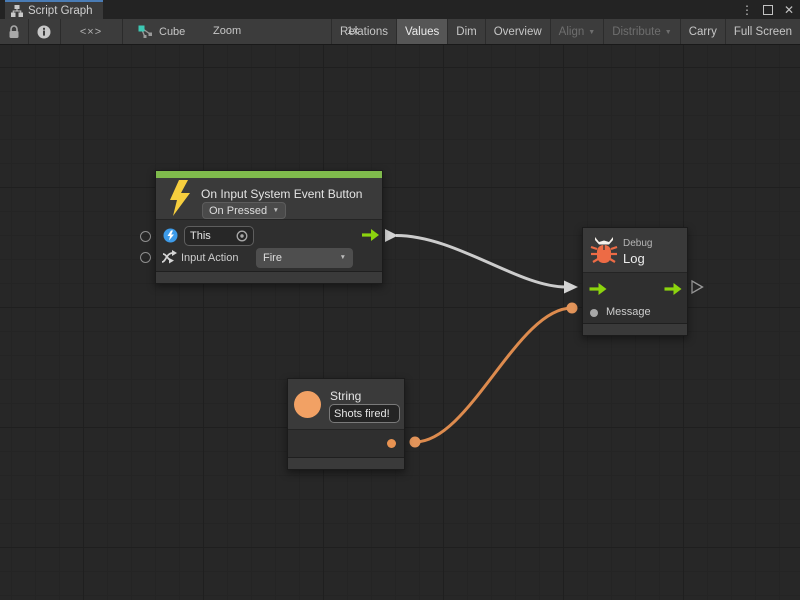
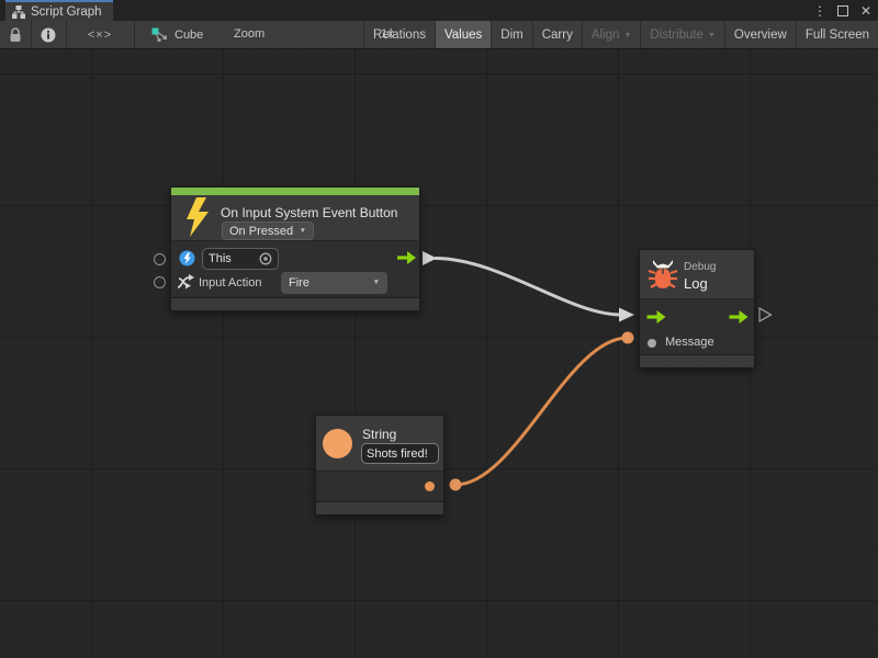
  Script Graph
  ⋮
  ✕
  <×>
  Cube
  Zoom
  1x
  Relations
  Values
  Dim
- Overview
+ Carry
  Align
  Distribute
- Carry
+ Overview
  Full Screen
  On Input System Event Button
  On Pressed
  This
  Input Action
  Fire
  Debug
  Log
  Message
  String
  Shots fired!
